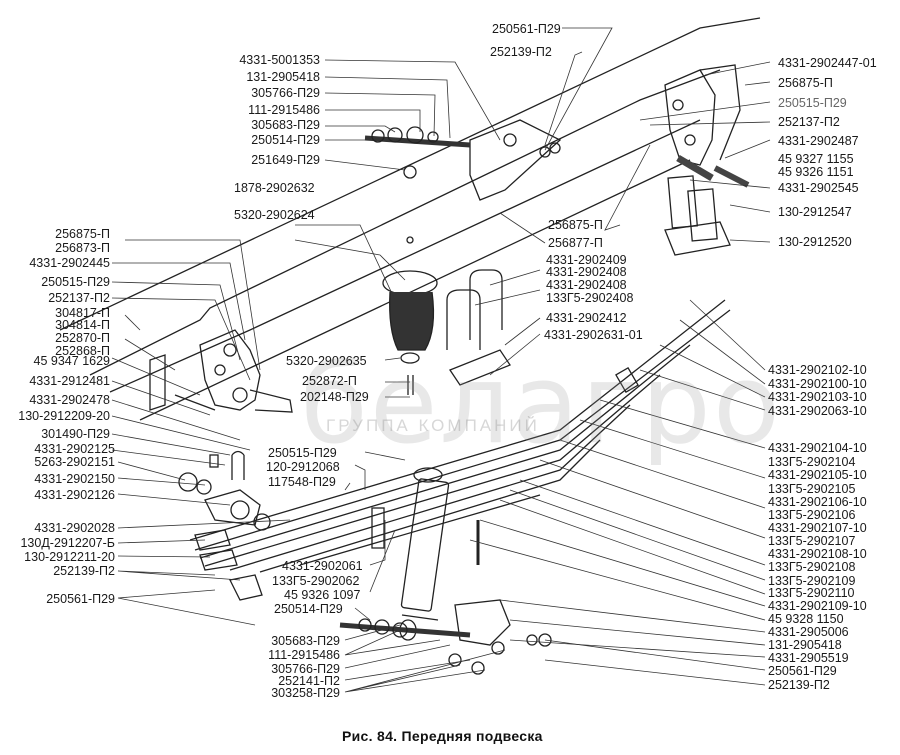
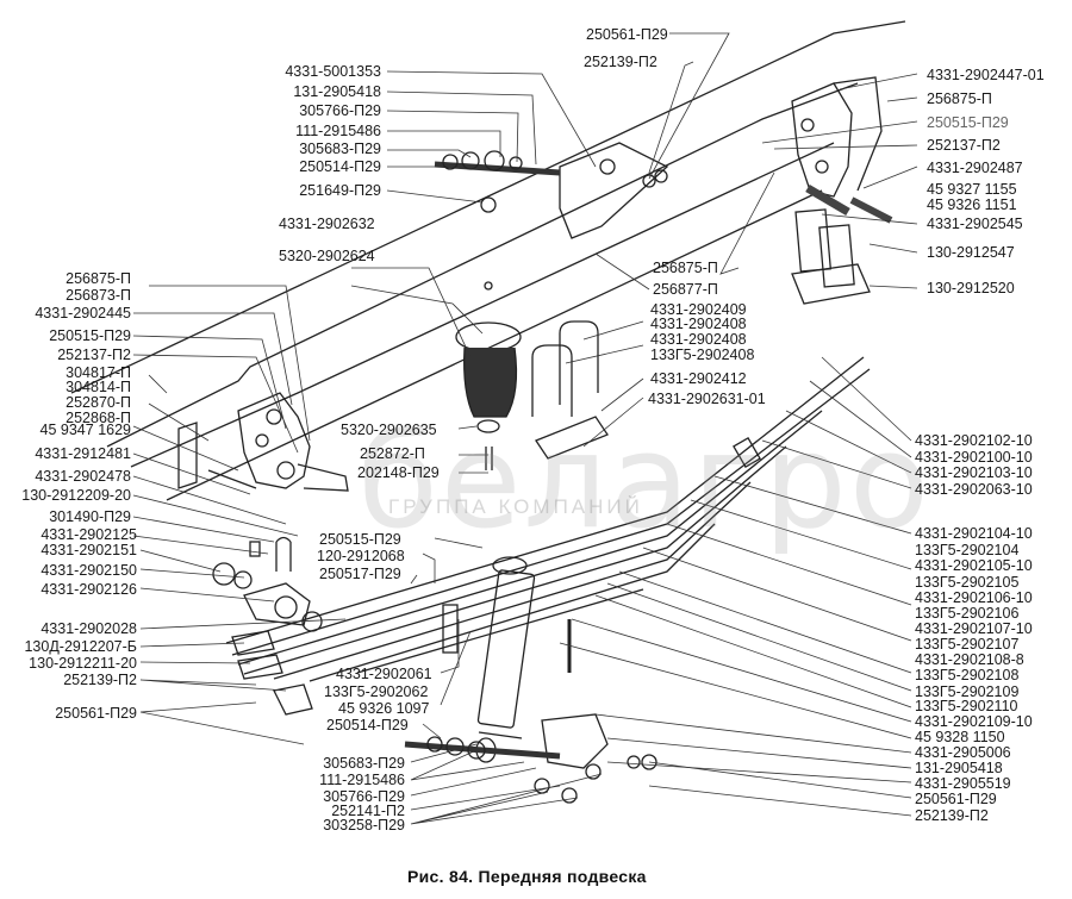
  белагро
  ГРУППА КОМПАНИЙ
  250561-П29
  252139-П2
  4331-5001353
  131-2905418
  305766-П29
  111-2915486
  305683-П29
  250514-П29
  251649-П29
  4331-2902447-01
  256875-П
  250515-П29
  252137-П2
  4331-2902487
  45 9327 1155
  45 9326 1151
  4331-2902545
  130-2912547
  130-2912520
- 1878-2902632
+ 4331-2902632
  5320-2902624
  256875-П
  256877-П
  4331-2902409
  4331-2902408
  4331-2902408
  133Г5-2902408
  4331-2902412
  4331-2902631-01
  5320-2902635
  252872-П
  202148-П29
  256875-П
  256873-П
  4331-2902445
  250515-П29
  252137-П2
  304817-П
  304814-П
  252870-П
  252868-П
  45 9347 1629
  4331-2912481
  4331-2902478
  130-2912209-20
  301490-П29
  4331-2902125
- 5263-2902151
+ 4331-2902151
  4331-2902150
  4331-2902126
  4331-2902028
  130Д-2912207-Б
  130-2912211-20
  252139-П2
  250561-П29
  250515-П29
  120-2912068
- 117548-П29
+ 250517-П29
  4331-2902061
  133Г5-2902062
  45 9326 1097
  250514-П29
  305683-П29
  111-2915486
  305766-П29
  252141-П2
  303258-П29
  4331-2902102-10
  4331-2902100-10
  4331-2902103-10
  4331-2902063-10
  4331-2902104-10
  133Г5-2902104
  4331-2902105-10
  133Г5-2902105
  4331-2902106-10
  133Г5-2902106
  4331-2902107-10
  133Г5-2902107
- 4331-2902108-10
+ 4331-2902108-8
  133Г5-2902108
  133Г5-2902109
  133Г5-2902110
  4331-2902109-10
  45 9328 1150
  4331-2905006
  131-2905418
  4331-2905519
  250561-П29
  252139-П2
  Рис. 84. Передняя подвеска
